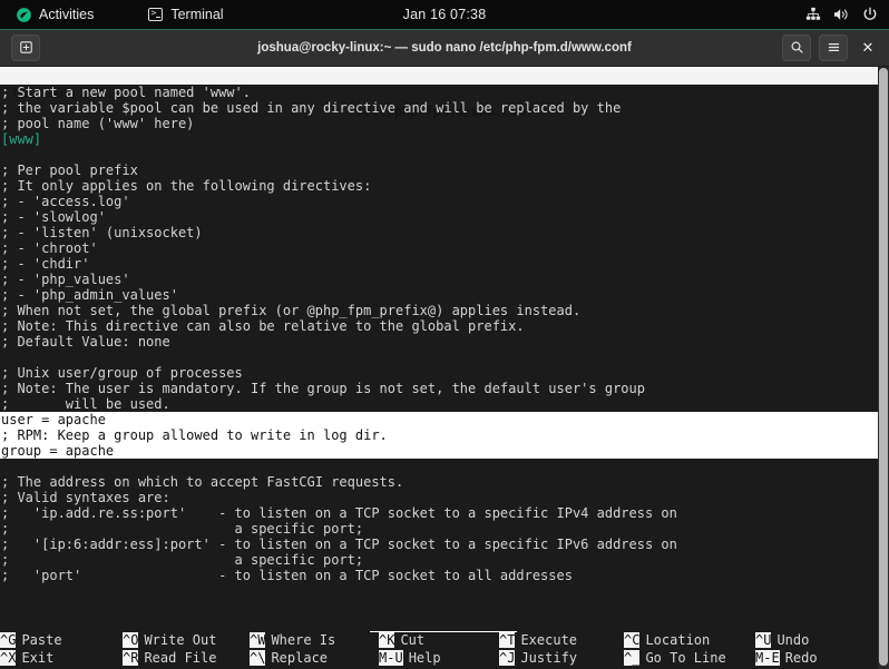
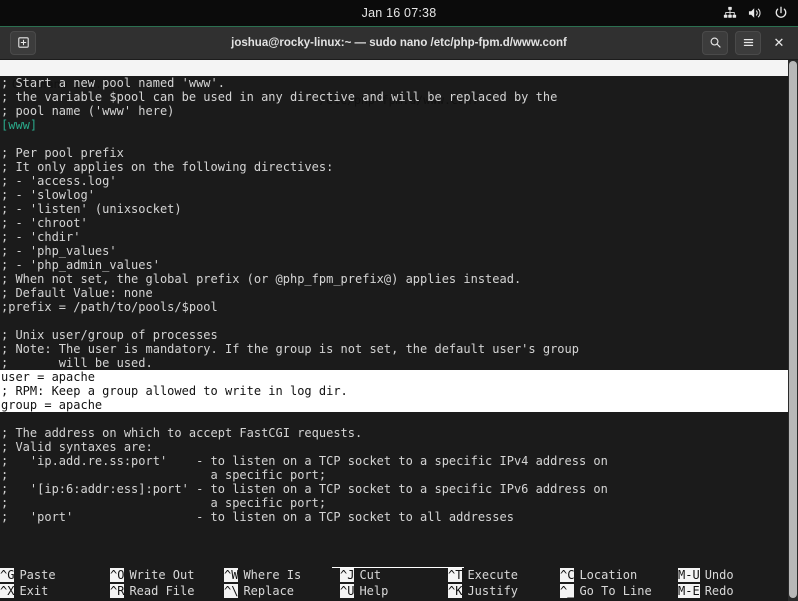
- Activities
- Terminal
  Jan 16 07:38
  joshua@rocky-linux:~ — sudo nano /etc/php-fpm.d/www.conf
  ✕
  GNU nano 5.6.1
  /etc/php-fpm.d/www.conf
  ; Start a new pool named 'www'.
  ; the variable $pool can be used in any directive and will be replaced by the
  ; pool name ('www' here)
  [www]
  ; Per pool prefix
  ; It only applies on the following directives:
  ; - 'access.log'
  ; - 'slowlog'
  ; - 'listen' (unixsocket)
  ; - 'chroot'
  ; - 'chdir'
  ; - 'php_values'
  ; - 'php_admin_values'
  ; When not set, the global prefix (or @php_fpm_prefix@) applies instead.
- ; Note: This directive can also be relative to the global prefix.
  ; Default Value: none
+ ;prefix = /path/to/pools/$pool
  ; Unix user/group of processes
  ; Note: The user is mandatory. If the group is not set, the default user's group
  ; will be used.
  user = apache
  ; RPM: Keep a group allowed to write in log dir.
  group = apache
  ; The address on which to accept FastCGI requests.
  ; Valid syntaxes are:
  ; 'ip.add.re.ss:port' - to listen on a TCP socket to a specific IPv4 address on
  ; a specific port;
  ; '[ip:6:addr:ess]:port' - to listen on a TCP socket to a specific IPv6 address on
  ; a specific port;
  ; 'port' - to listen on a TCP socket to all addresses
  ^G
  Paste
  ^X
  Exit
  ^O
  Write Out
  ^R
  Read File
  ^W
  Where Is
  ^\
  Replace
- ^K
+ ^J
  Cut
- M-U
+ ^U
  Help
  ^T
  Execute
- ^J
+ ^K
  Justify
  ^C
  Location
  ^_
  Go To Line
- ^U
+ M-U
  Undo
  M-E
  Redo
